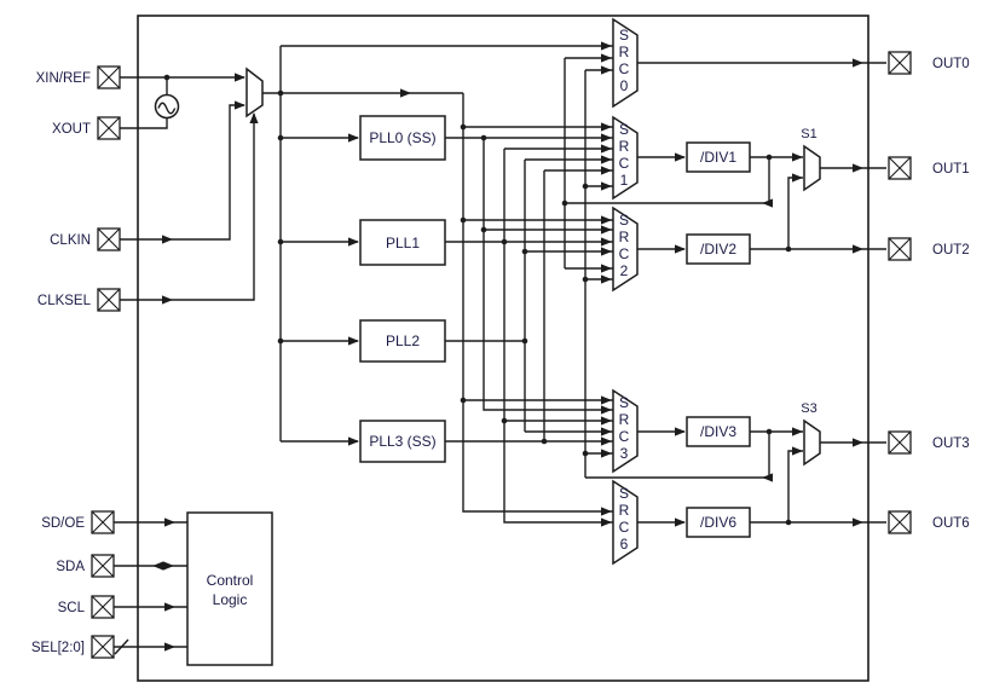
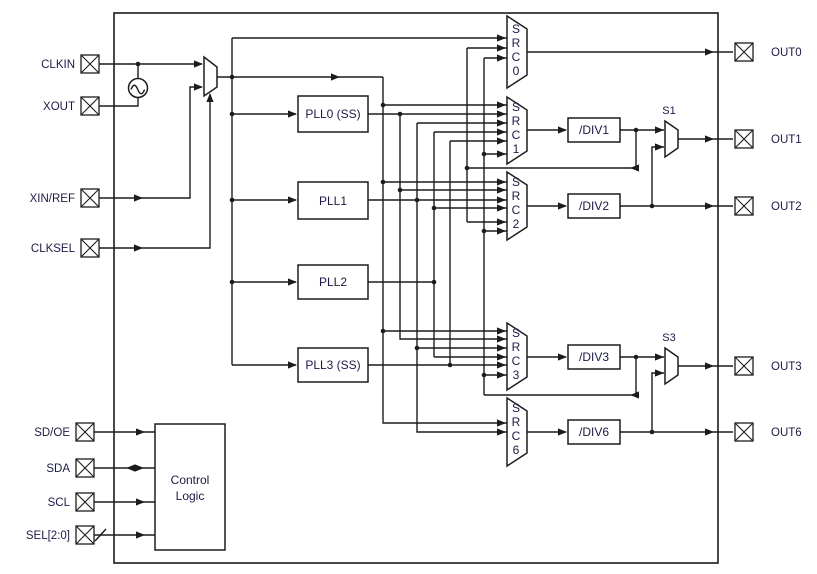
- XIN/REF
+ CLKIN
  XOUT
- CLKIN
+ XIN/REF
  CLKSEL
  SD/OE
  SDA
  SCL
  SEL[2:0]
  OUT0
  OUT1
  OUT2
  OUT3
  OUT6
  PLL0 (SS)
  PLL1
  PLL2
  PLL3 (SS)
  /DIV1
  /DIV2
  /DIV3
  /DIV6
  S R C 0
  S R C 1
  S R C 2
  S R C 3
  S R C 6
  S1
  S3
  Control
  Logic
